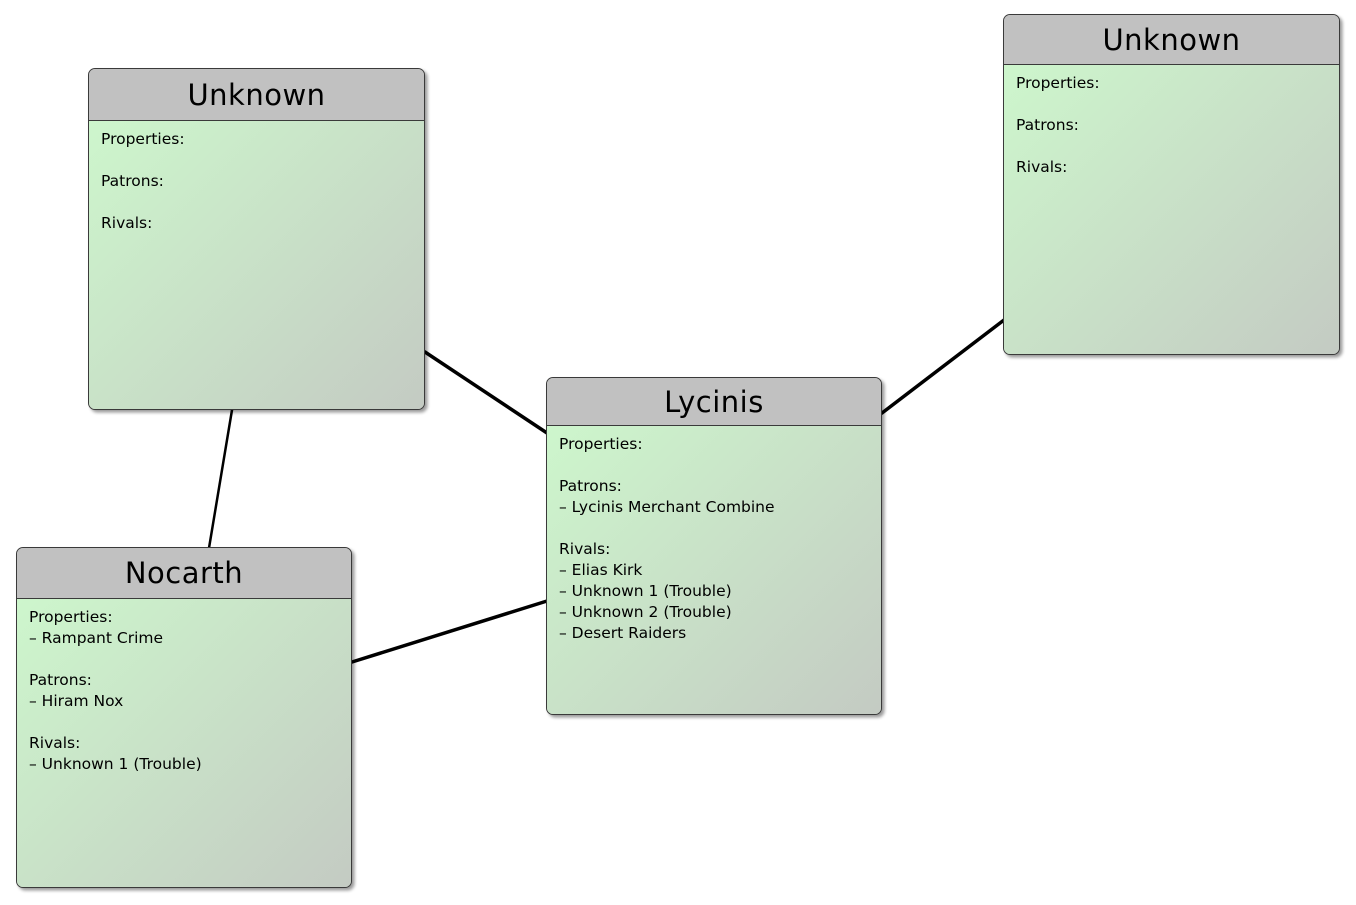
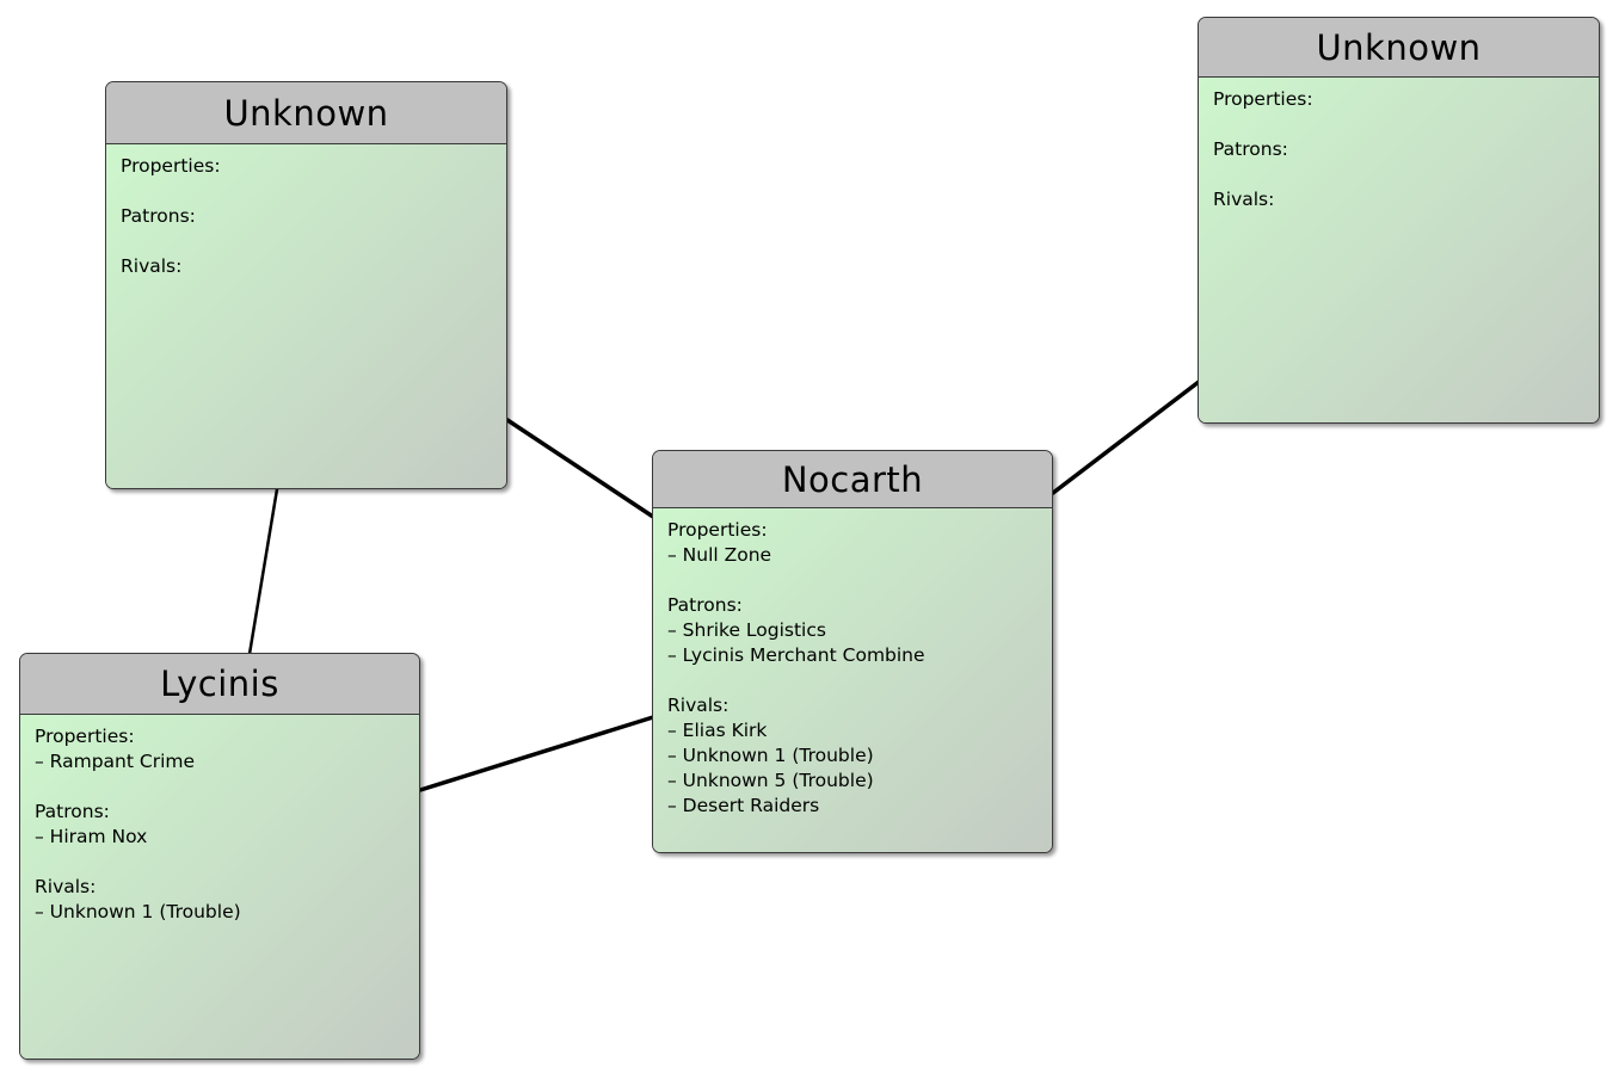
  Unknown
  Properties:
  Patrons:
  Rivals:
  Unknown
  Properties:
  Patrons:
  Rivals:
- Lycinis
+ Nocarth
  Properties:
+ – Null Zone
  Patrons:
+ – Shrike Logistics
  – Lycinis Merchant Combine
  Rivals:
  – Elias Kirk
  – Unknown 1 (Trouble)
- – Unknown 2 (Trouble)
+ – Unknown 5 (Trouble)
  – Desert Raiders
- Nocarth
+ Lycinis
  Properties:
  – Rampant Crime
  Patrons:
  – Hiram Nox
  Rivals:
  – Unknown 1 (Trouble)
